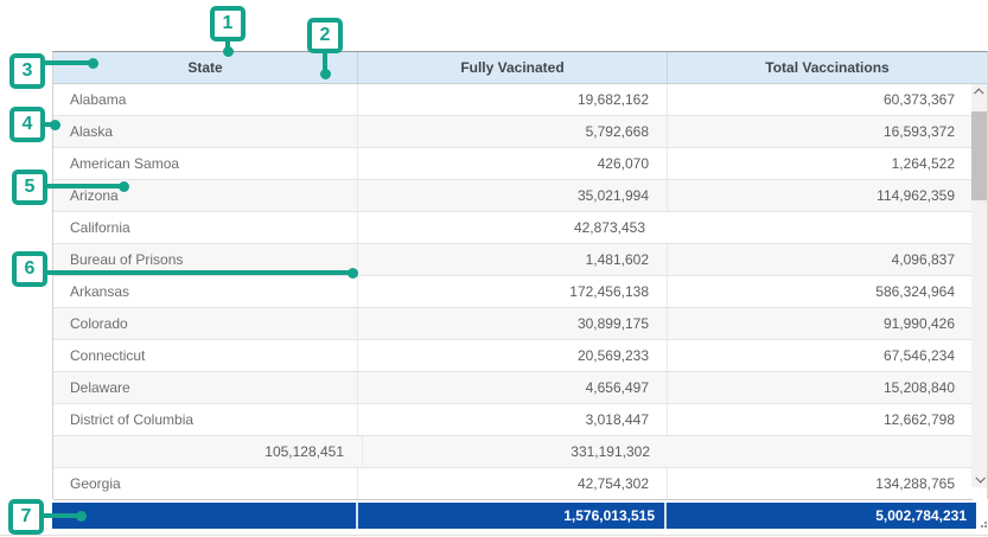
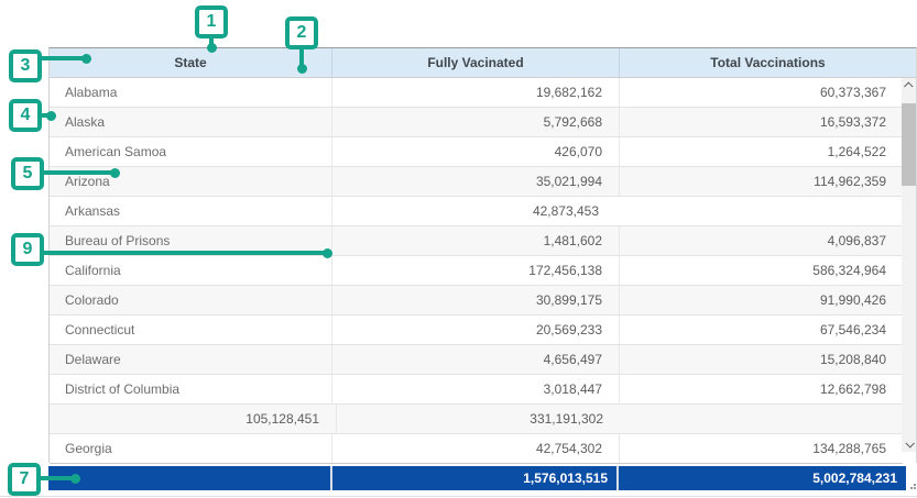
  State
  Fully Vacinated
  Total Vaccinations
  Alabama
  19,682,162
  60,373,367
  Alaska
  5,792,668
  16,593,372
  American Samoa
  426,070
  1,264,522
  Arizona
  35,021,994
  114,962,359
- California
+ Arkansas
  42,873,453
  Bureau of Prisons
  1,481,602
  4,096,837
- Arkansas
+ California
  172,456,138
  586,324,964
  Colorado
  30,899,175
  91,990,426
  Connecticut
  20,569,233
  67,546,234
  Delaware
  4,656,497
  15,208,840
  District of Columbia
  3,018,447
  12,662,798
  105,128,451
  331,191,302
  Georgia
  42,754,302
  134,288,765
  1,576,013,515
  5,002,784,231
  1
  2
  3
  4
  5
- 6
+ 9
  7
